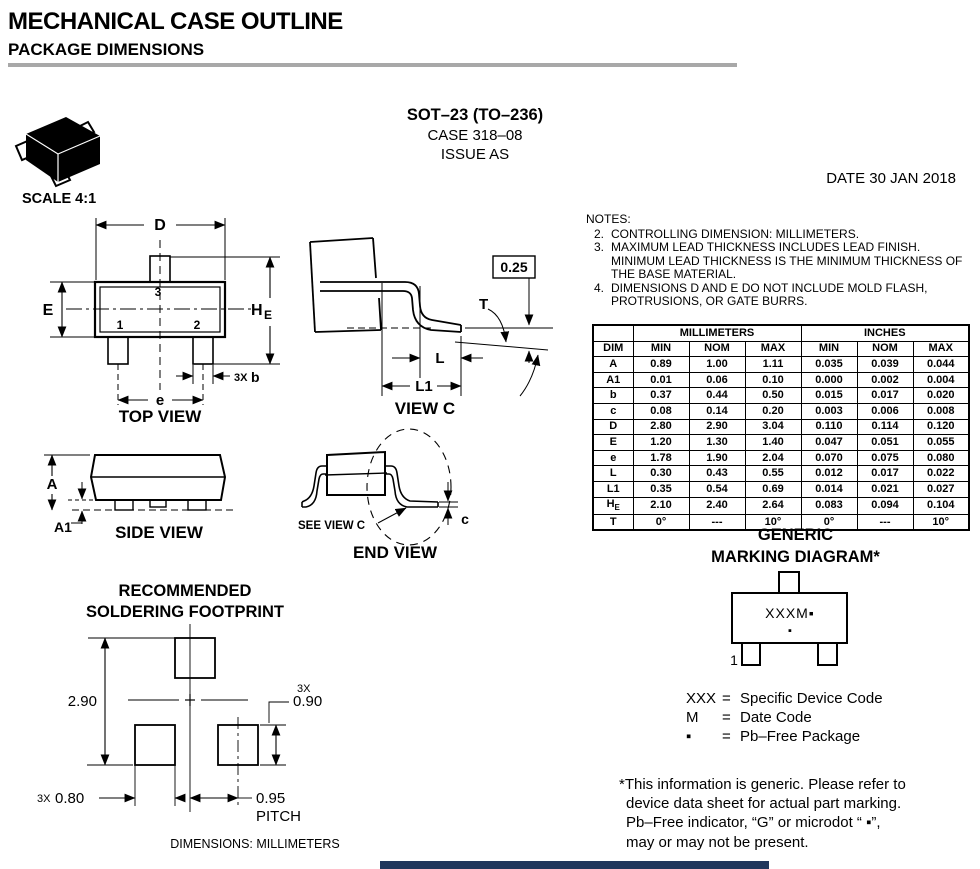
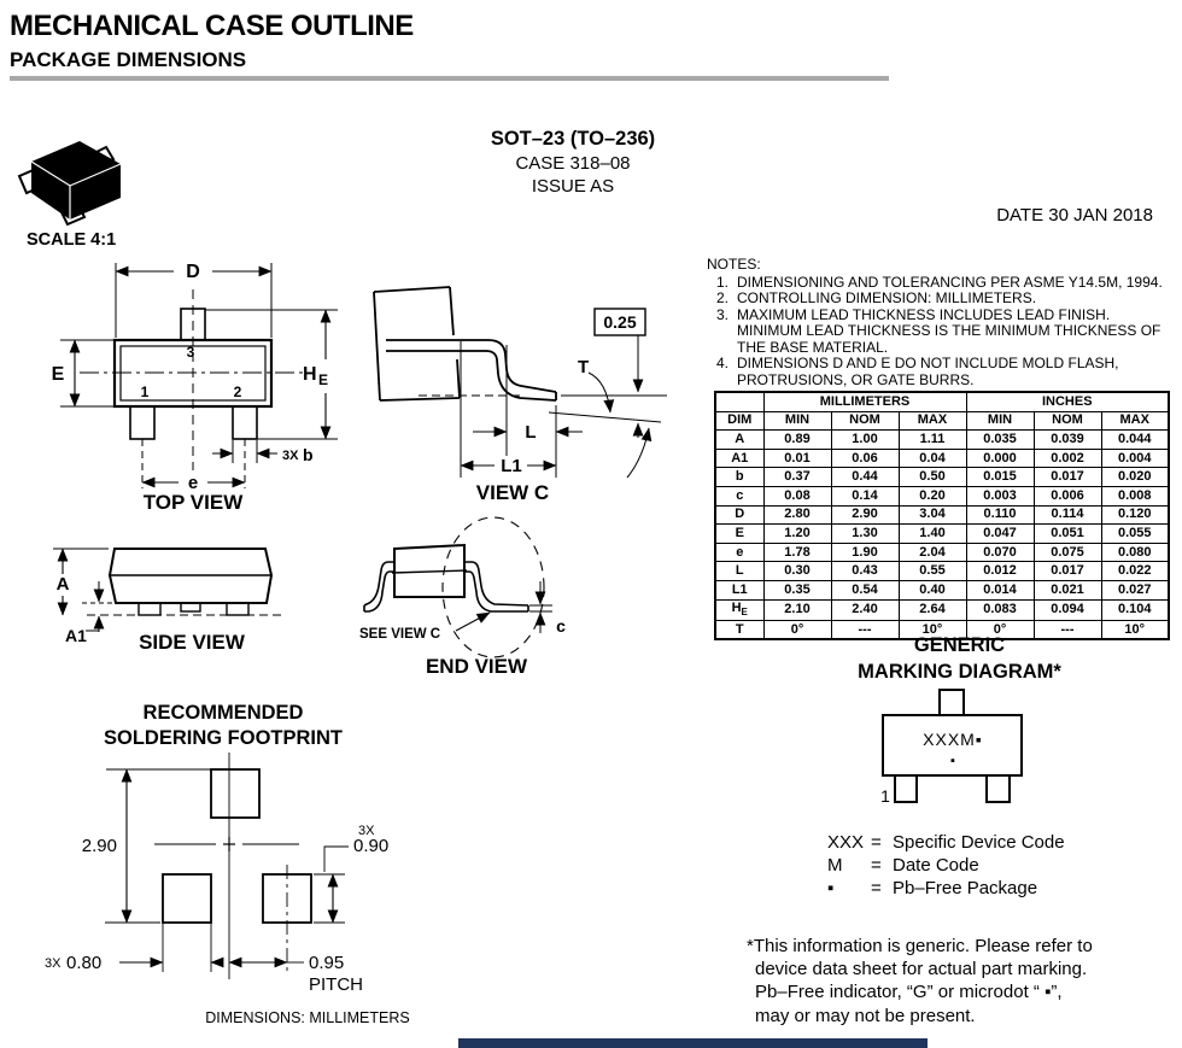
  MECHANICAL CASE OUTLINE
  PACKAGE DIMENSIONS
  SCALE 4:1
  SOT–23 (TO–236)
  CASE 318–08
  ISSUE AS
  DATE 30 JAN 2018
  NOTES:
+ 1.
+ DIMENSIONING AND TOLERANCING PER ASME Y14.5M, 1994.
  2.
  CONTROLLING DIMENSION: MILLIMETERS.
  3.
  MAXIMUM LEAD THICKNESS INCLUDES LEAD FINISH. MINIMUM LEAD THICKNESS IS THE MINIMUM THICKNESS OF THE BASE MATERIAL.
  4.
  DIMENSIONS D AND E DO NOT INCLUDE MOLD FLASH, PROTRUSIONS, OR GATE BURRS.
  	MILLIMETERS	INCHES
  DIM	MIN	NOM	MAX	MIN	NOM	MAX
  A	0.89	1.00	1.11	0.035	0.039	0.044
- A1	0.01	0.06	0.10	0.000	0.002	0.004
+ A1	0.01	0.06	0.04	0.000	0.002	0.004
  b	0.37	0.44	0.50	0.015	0.017	0.020
  c	0.08	0.14	0.20	0.003	0.006	0.008
  D	2.80	2.90	3.04	0.110	0.114	0.120
  E	1.20	1.30	1.40	0.047	0.051	0.055
  e	1.78	1.90	2.04	0.070	0.075	0.080
  L	0.30	0.43	0.55	0.012	0.017	0.022
- L1	0.35	0.54	0.69	0.014	0.021	0.027
+ L1	0.35	0.54	0.40	0.014	0.021	0.027
  HE	2.10	2.40	2.64	0.083	0.094	0.104
  T	0°	---	10°	0°	---	10°
  D
  E
  H
  E
  3
  1
  2
  3X
  b
  e
  TOP VIEW
  0.25
  T
  L
  L1
  VIEW C
  A
  A1
  SIDE VIEW
  c
  SEE VIEW C
  END VIEW
  RECOMMENDED
  SOLDERING FOOTPRINT
  2.90
  3X
  0.90
  3X
  0.80
  0.95
  PITCH
  DIMENSIONS: MILLIMETERS
  GENERIC
  MARKING DIAGRAM*
  XXXM▪
  ▪
  1
  XXX
  =
  Specific Device Code
  M
  =
  Date Code
  ▪
  =
  Pb–Free Package
  *This information is generic. Please refer to
  device data sheet for actual part marking.
  Pb–Free indicator, “G” or microdot “ ▪”,
  may or may not be present.
